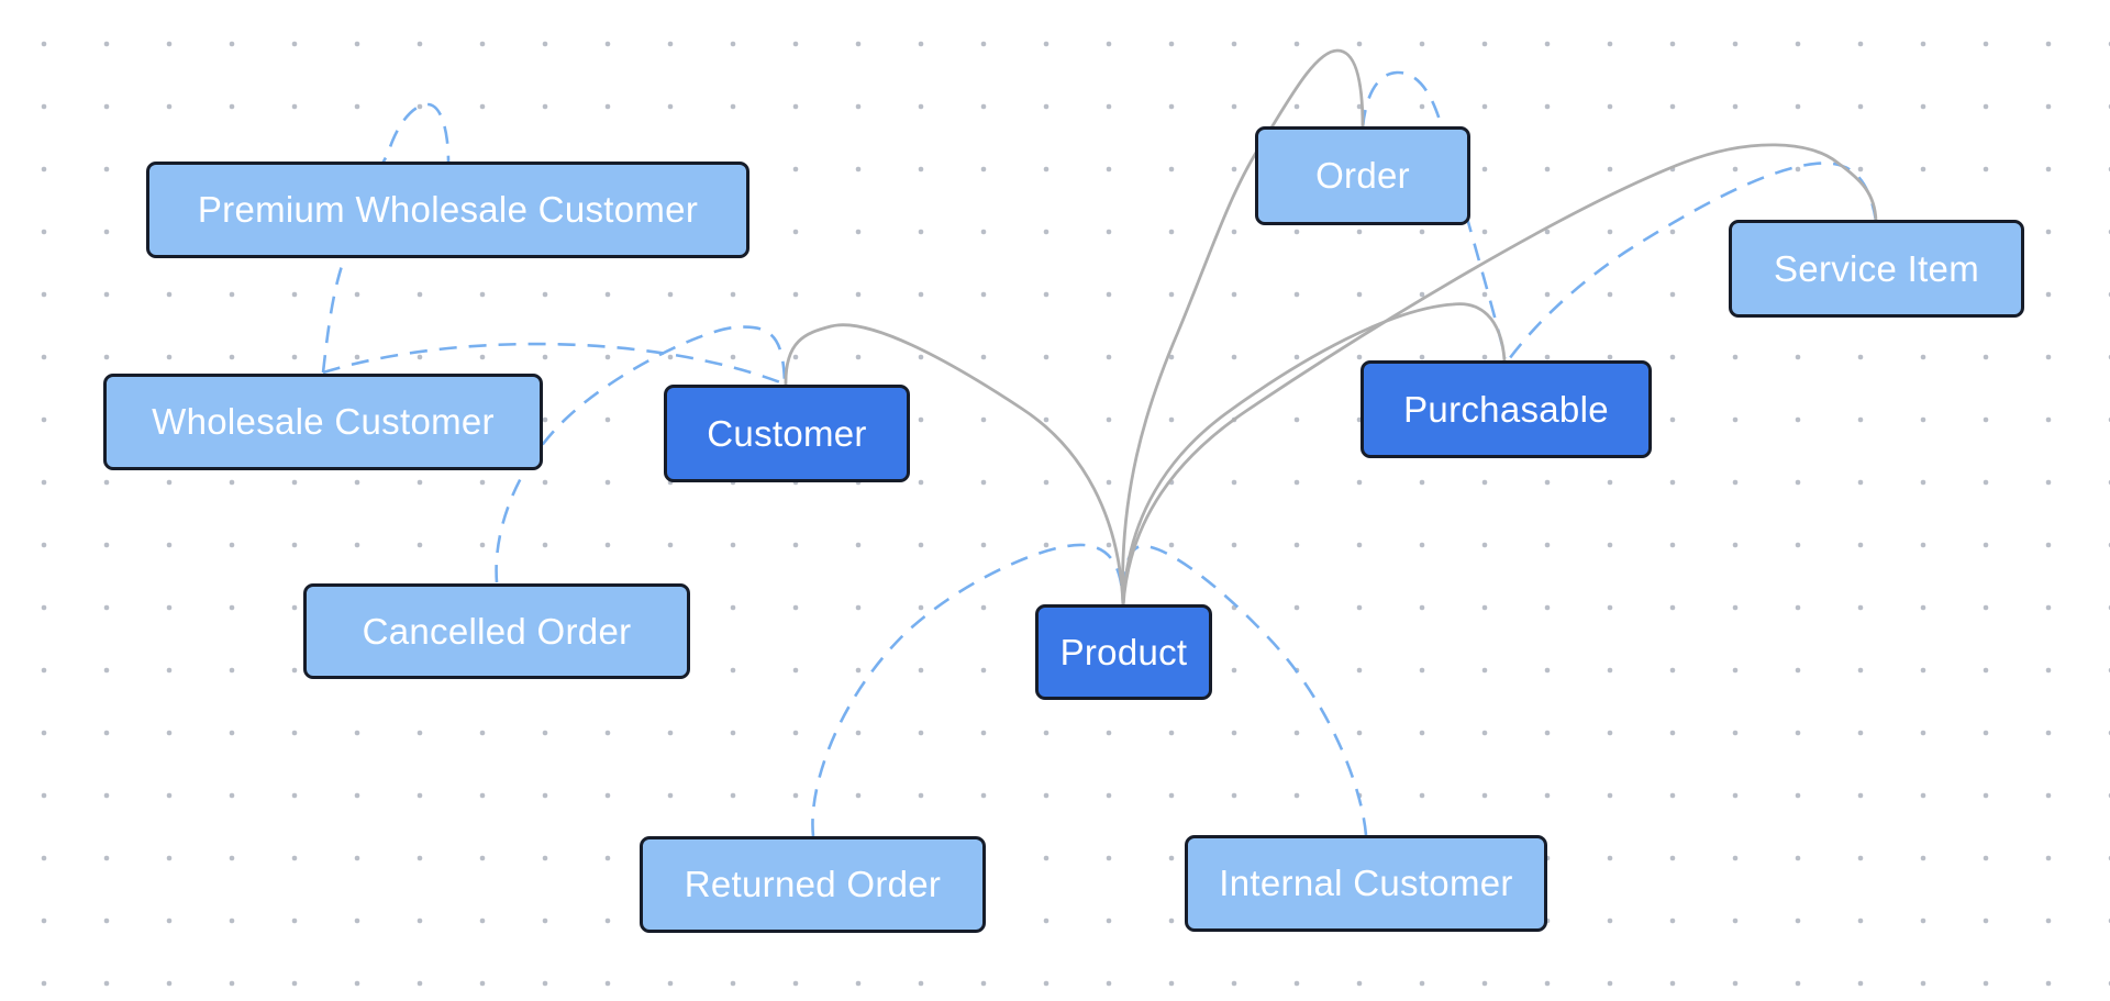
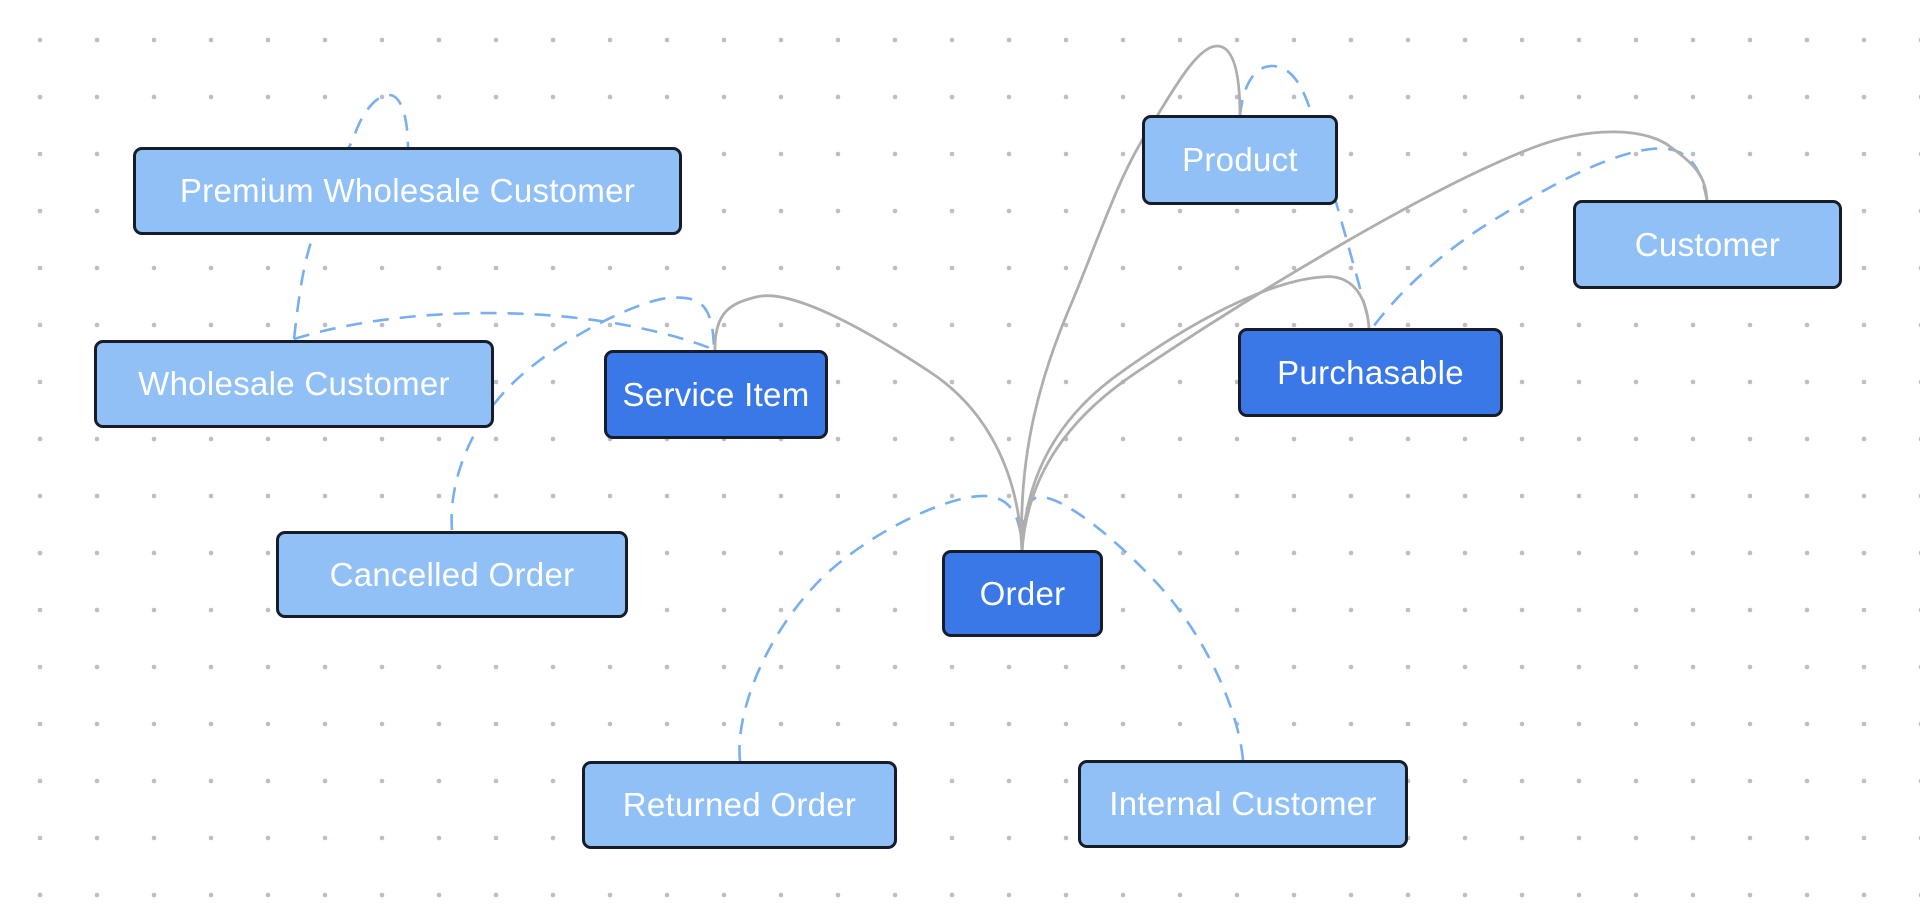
  Premium Wholesale Customer
  Wholesale Customer
- Customer
+ Service Item
  Cancelled Order
- Order
+ Product
  Purchasable
- Service Item
+ Customer
- Product
+ Order
  Returned Order
  Internal Customer
